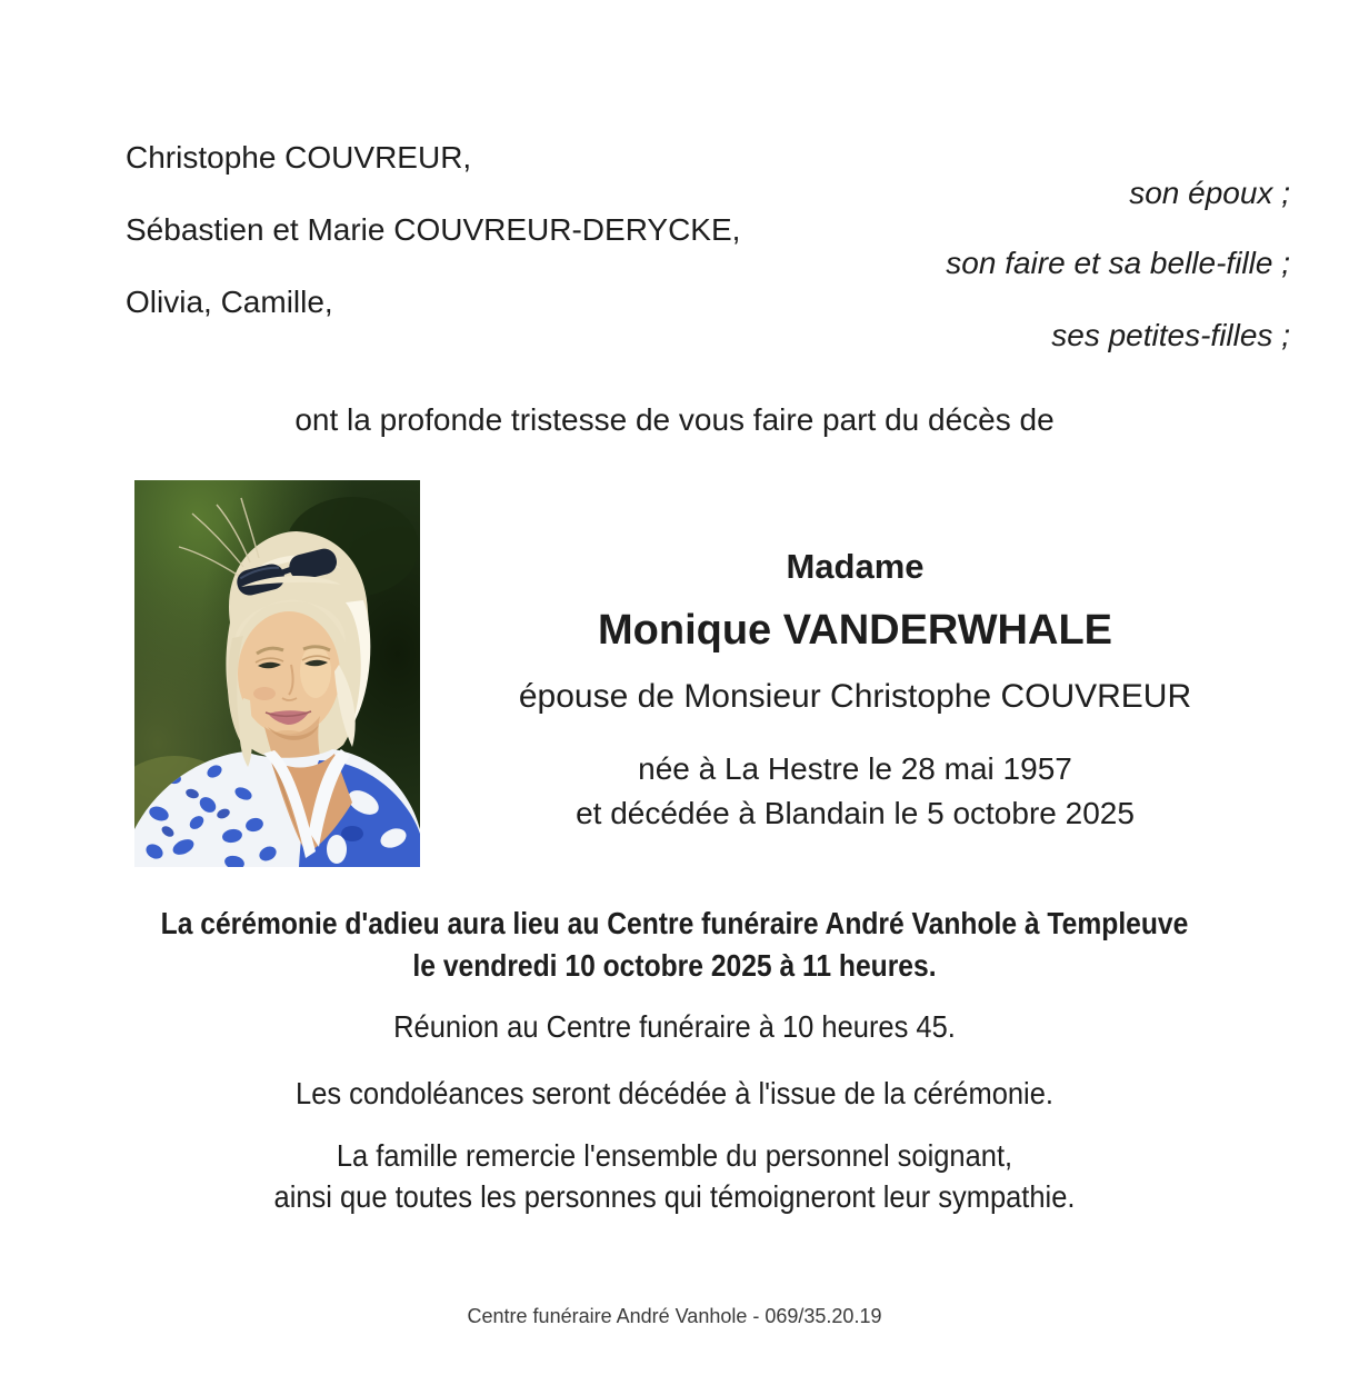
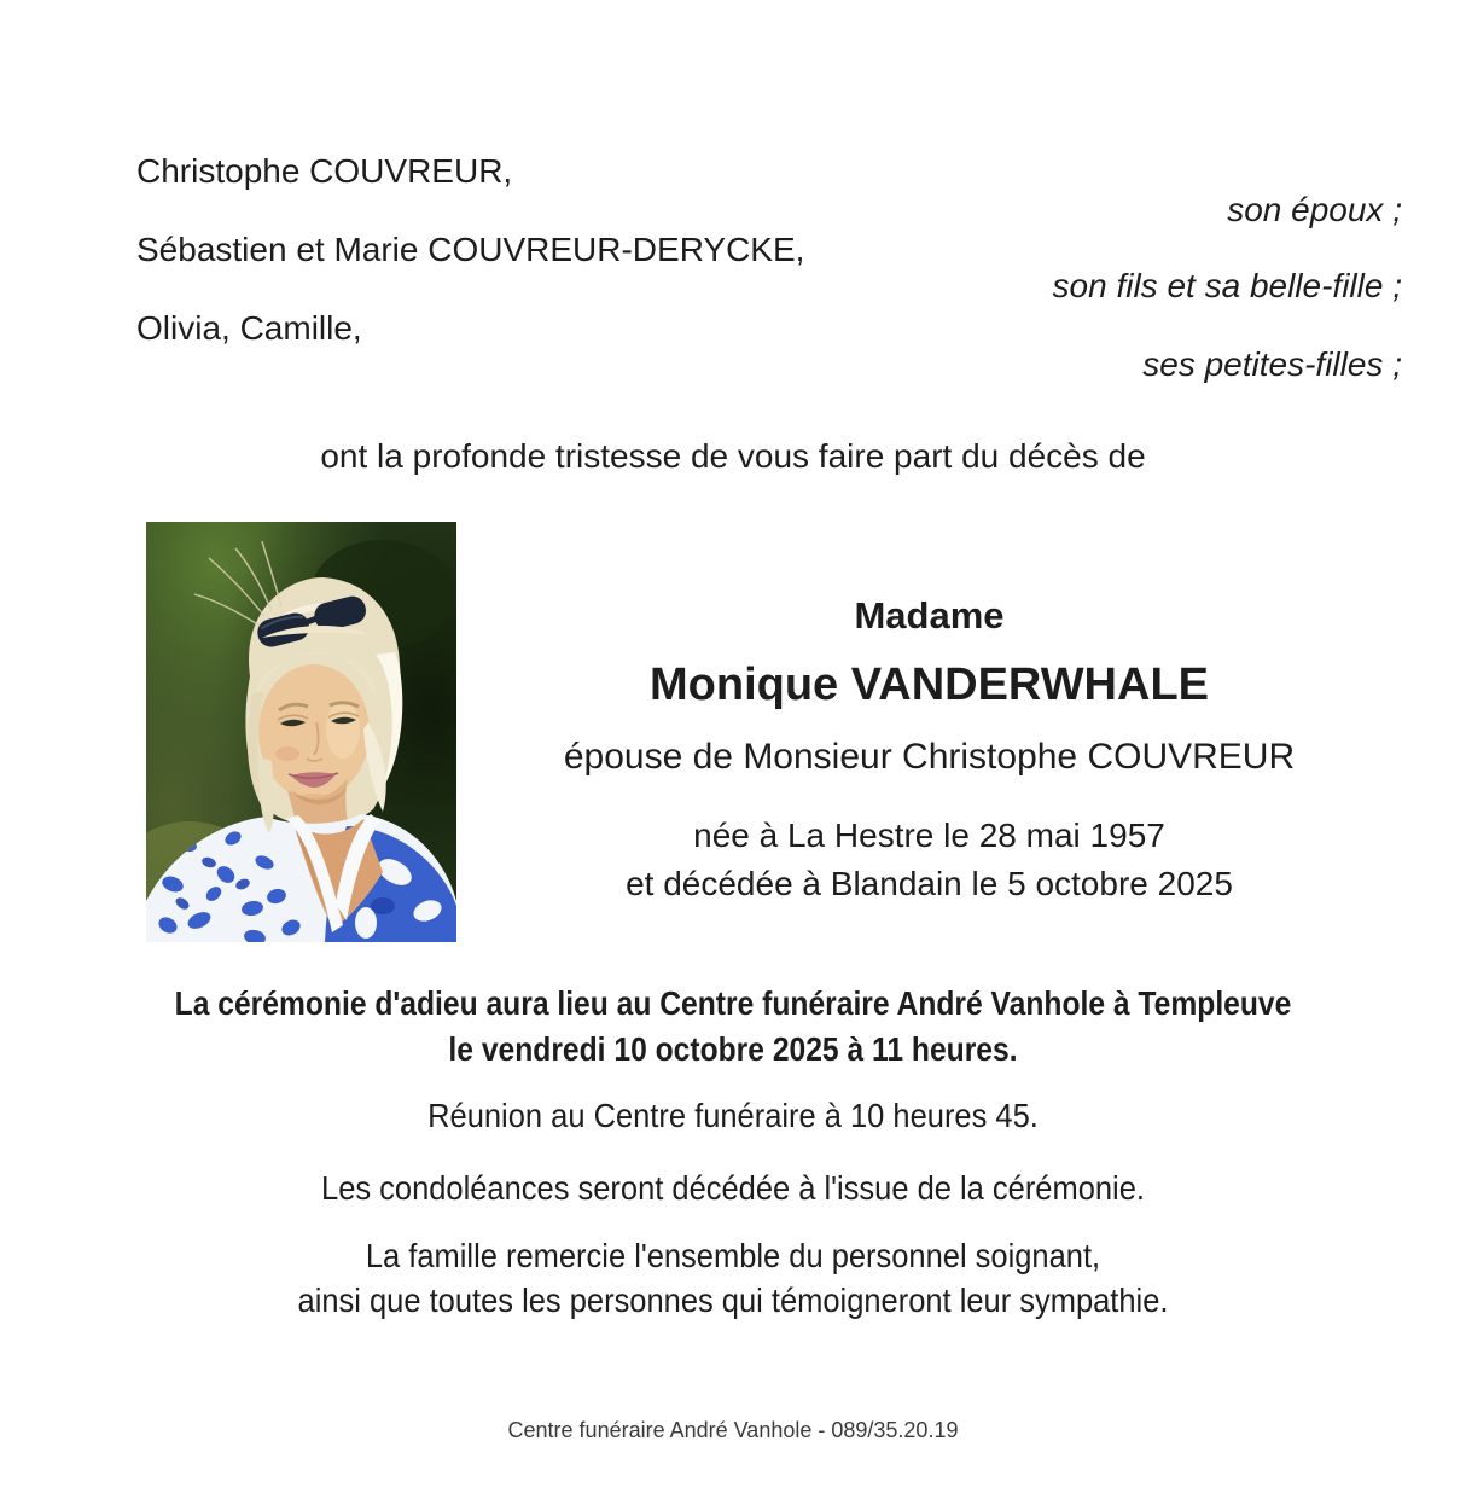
  Christophe COUVREUR,
  son époux ;
  Sébastien et Marie COUVREUR-DERYCKE,
- son faire et sa belle-fille ;
+ son fils et sa belle-fille ;
  Olivia, Camille,
  ses petites-filles ;
  ont la profonde tristesse de vous faire part du décès de
  Madame
  Monique VANDERWHALE
  épouse de Monsieur Christophe COUVREUR
  née à La Hestre le 28 mai 1957
  et décédée à Blandain le 5 octobre 2025
  La cérémonie d'adieu aura lieu au Centre funéraire André Vanhole à Templeuve
  le vendredi 10 octobre 2025 à 11 heures.
  Réunion au Centre funéraire à 10 heures 45.
  Les condoléances seront décédée à l'issue de la cérémonie.
  La famille remercie l'ensemble du personnel soignant,
  ainsi que toutes les personnes qui témoigneront leur sympathie.
- Centre funéraire André Vanhole - 069/35.20.19
+ Centre funéraire André Vanhole - 089/35.20.19
